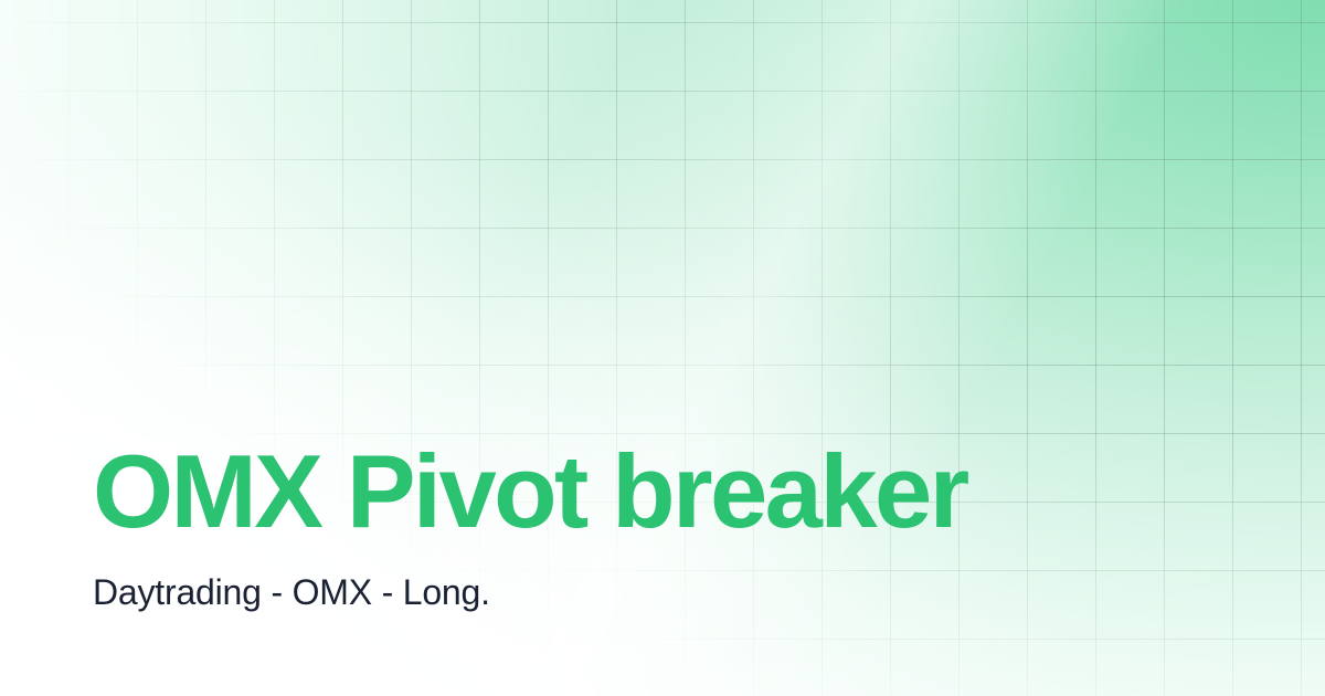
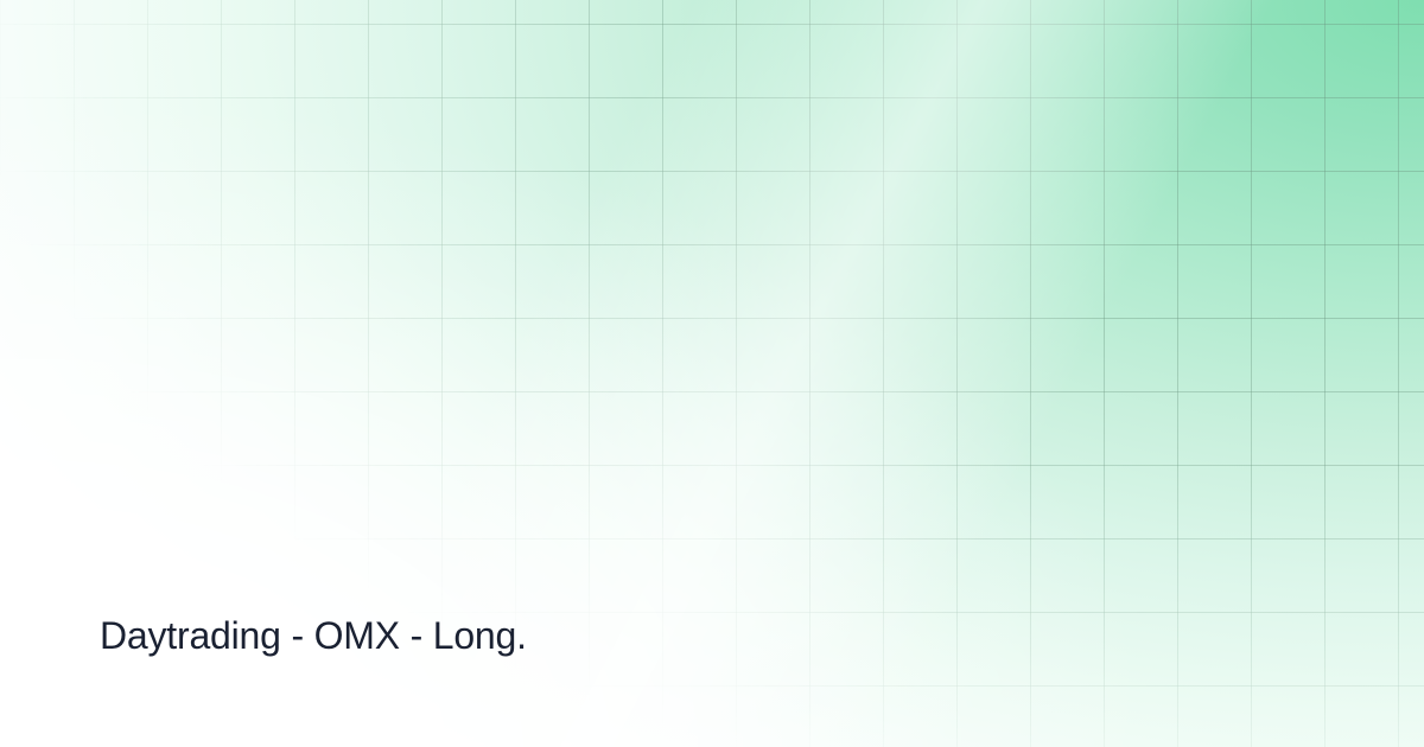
- OMX Pivot breaker
  Daytrading - OMX - Long.
